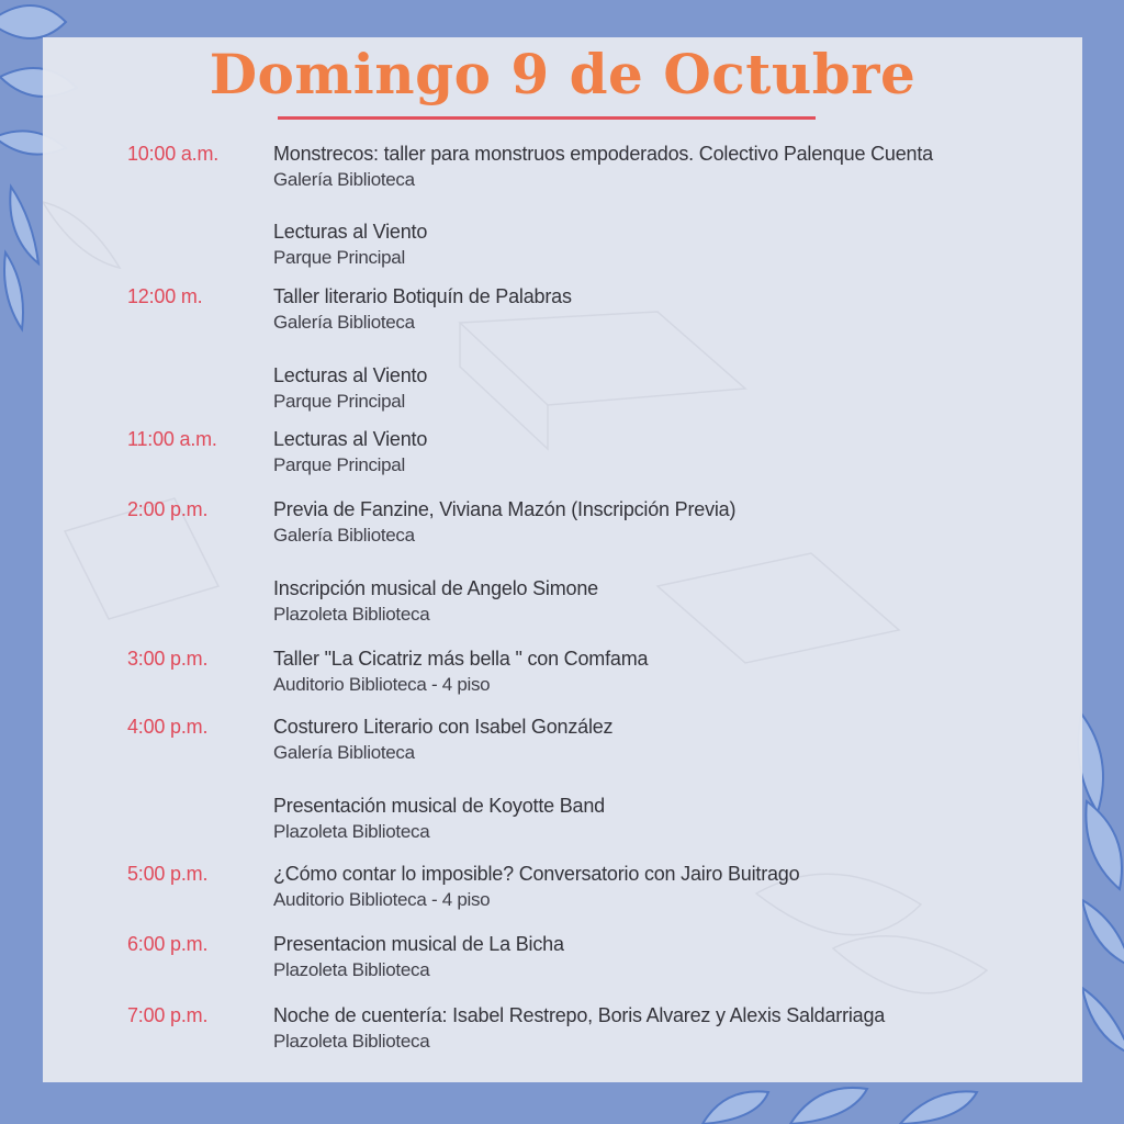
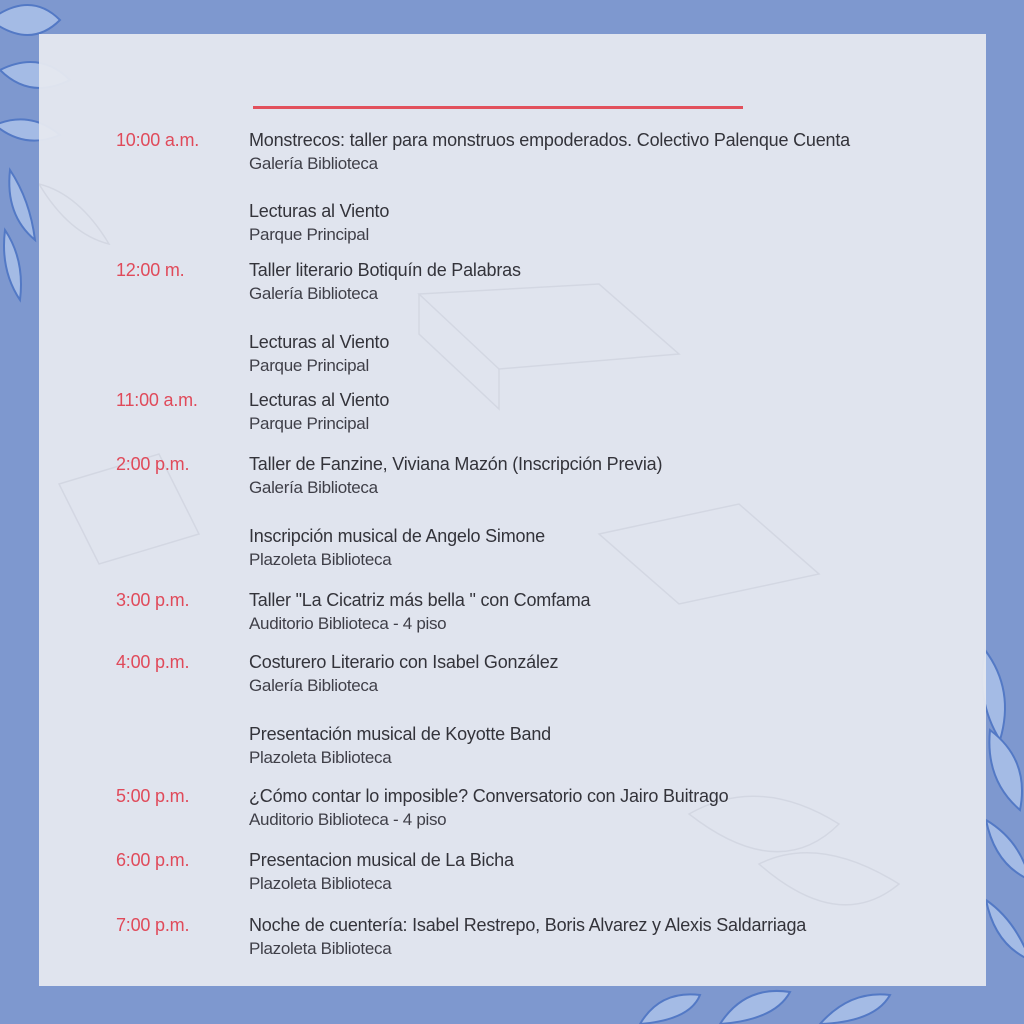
- Domingo 9 de Octubre
  10:00 a.m.
  Monstrecos: taller para monstruos empoderados. Colectivo Palenque Cuenta
  Galería Biblioteca
  Lecturas al Viento
  Parque Principal
  12:00 m.
  Taller literario Botiquín de Palabras
  Galería Biblioteca
  Lecturas al Viento
  Parque Principal
  11:00 a.m.
  Lecturas al Viento
  Parque Principal
  2:00 p.m.
- Previa de Fanzine, Viviana Mazón (Inscripción Previa)
+ Taller de Fanzine, Viviana Mazón (Inscripción Previa)
  Galería Biblioteca
  Inscripción musical de Angelo Simone
  Plazoleta Biblioteca
  3:00 p.m.
  Taller "La Cicatriz más bella " con Comfama
  Auditorio Biblioteca - 4 piso
  4:00 p.m.
  Costurero Literario con Isabel González
  Galería Biblioteca
  Presentación musical de Koyotte Band
  Plazoleta Biblioteca
  5:00 p.m.
  ¿Cómo contar lo imposible? Conversatorio con Jairo Buitrago
  Auditorio Biblioteca - 4 piso
  6:00 p.m.
  Presentacion musical de La Bicha
  Plazoleta Biblioteca
  7:00 p.m.
  Noche de cuentería: Isabel Restrepo, Boris Alvarez y Alexis Saldarriaga
  Plazoleta Biblioteca
